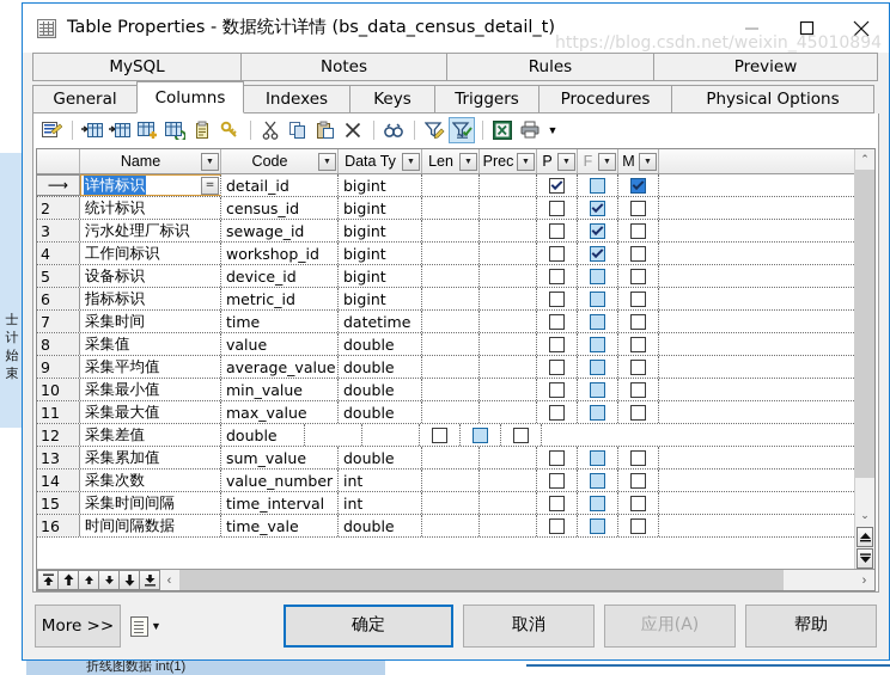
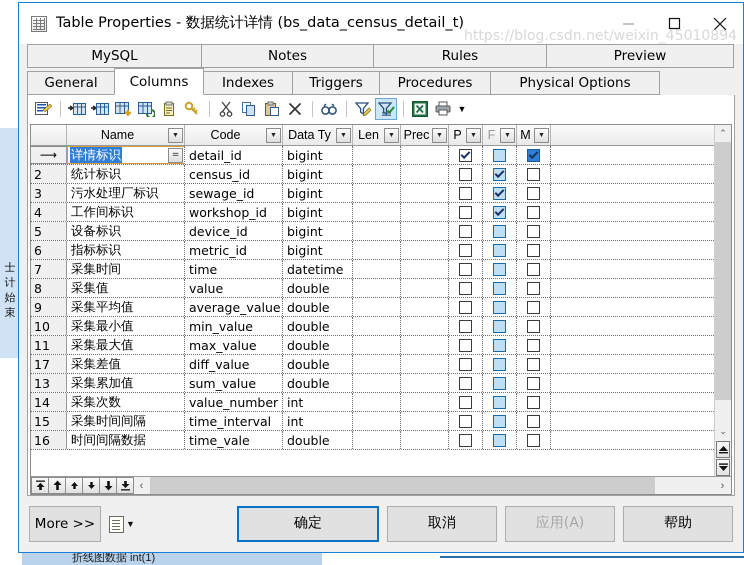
  士计始束
  折线图数据 int(1)
  Table Properties - 数据统计详情 (bs_data_census_detail_t)
  MySQL
  Notes
  Rules
  Preview
  General
  Columns
  Indexes
- Keys
  Triggers
  Procedures
  Physical Options
  ▼
  Name
  Code
  Data Ty
  Len
  Prec
  P
  F
  M
  ⟶
  详情标识
  =
  detail_id
  bigint
  2
  统计标识
  census_id
  bigint
  3
  污水处理厂标识
  sewage_id
  bigint
  4
  工作间标识
  workshop_id
  bigint
  5
  设备标识
  device_id
  bigint
  6
  指标标识
  metric_id
  bigint
  7
  采集时间
  time
  datetime
  8
  采集值
  value
  double
  9
  采集平均值
  average_value
  double
  10
  采集最小值
  min_value
  double
  11
  采集最大值
  max_value
  double
- 12
+ 17
  采集差值
+ diff_value
  double
  13
  采集累加值
  sum_value
  double
  14
  采集次数
  value_number
  int
  15
  采集时间间隔
  time_interval
  int
  16
  时间间隔数据
  time_vale
  double
  ⌃
  ⌄
  ‹
  ›
  More >>
  ▼
  确定
  取消
  应用(A)
  帮助
  https://blog.csdn.net/weixin_45010894
